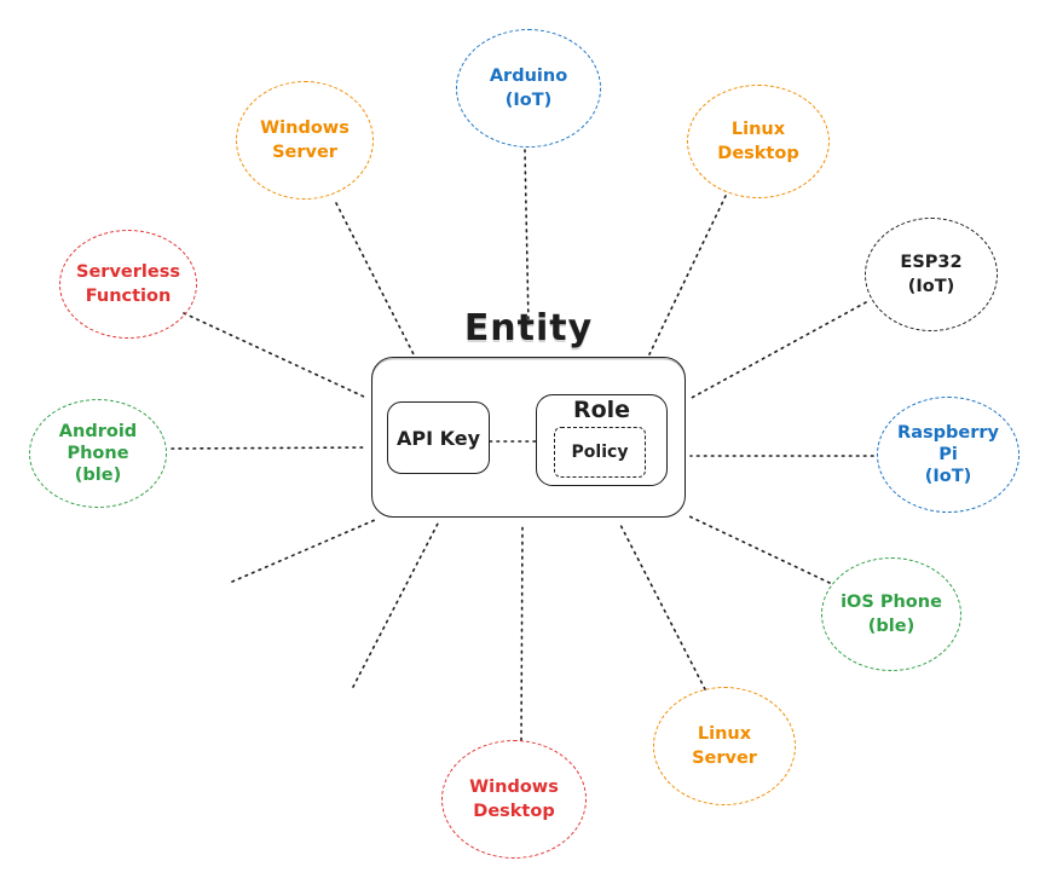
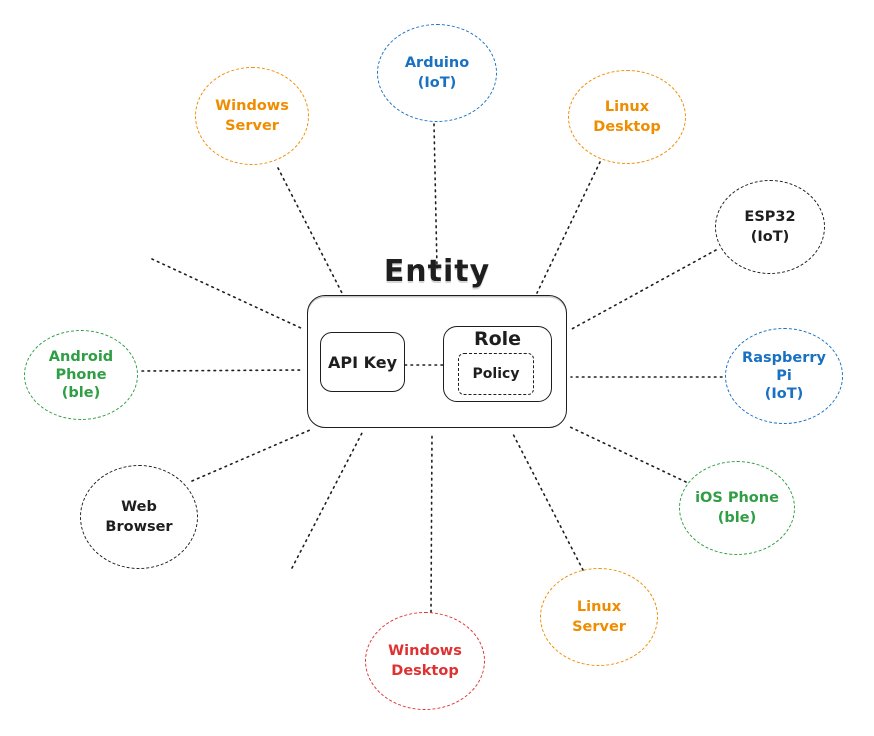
  Entity
  API Key
  Role
  Policy
  Windows
  Server
  Arduino
  (IoT)
  Linux
  Desktop
- Serverless
- Function
  ESP32
  (IoT)
  Android
  Phone
  (ble)
  Raspberry
  Pi
  (IoT)
+ Web
+ Browser
  iOS Phone
  (ble)
  Windows
  Desktop
  Linux
  Server
